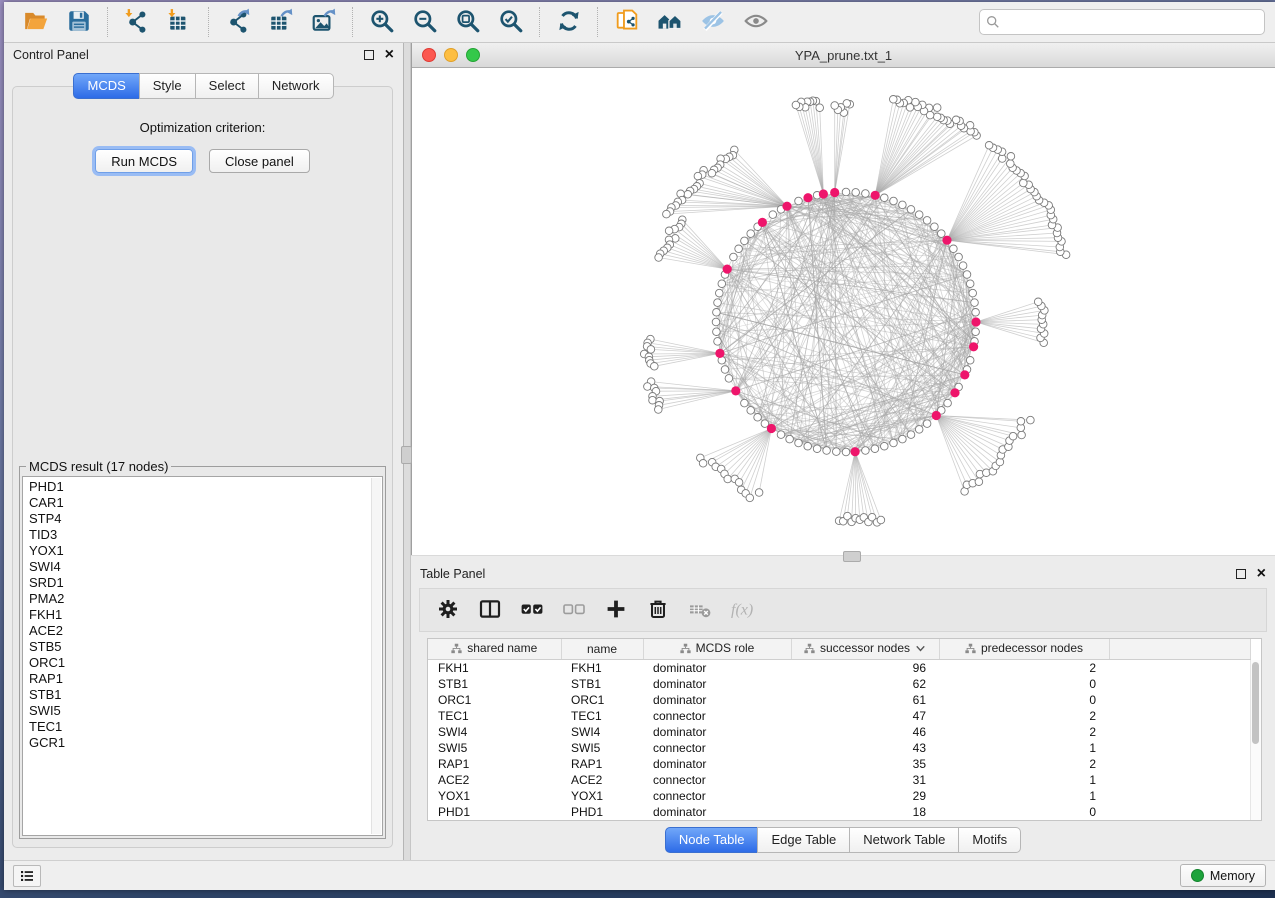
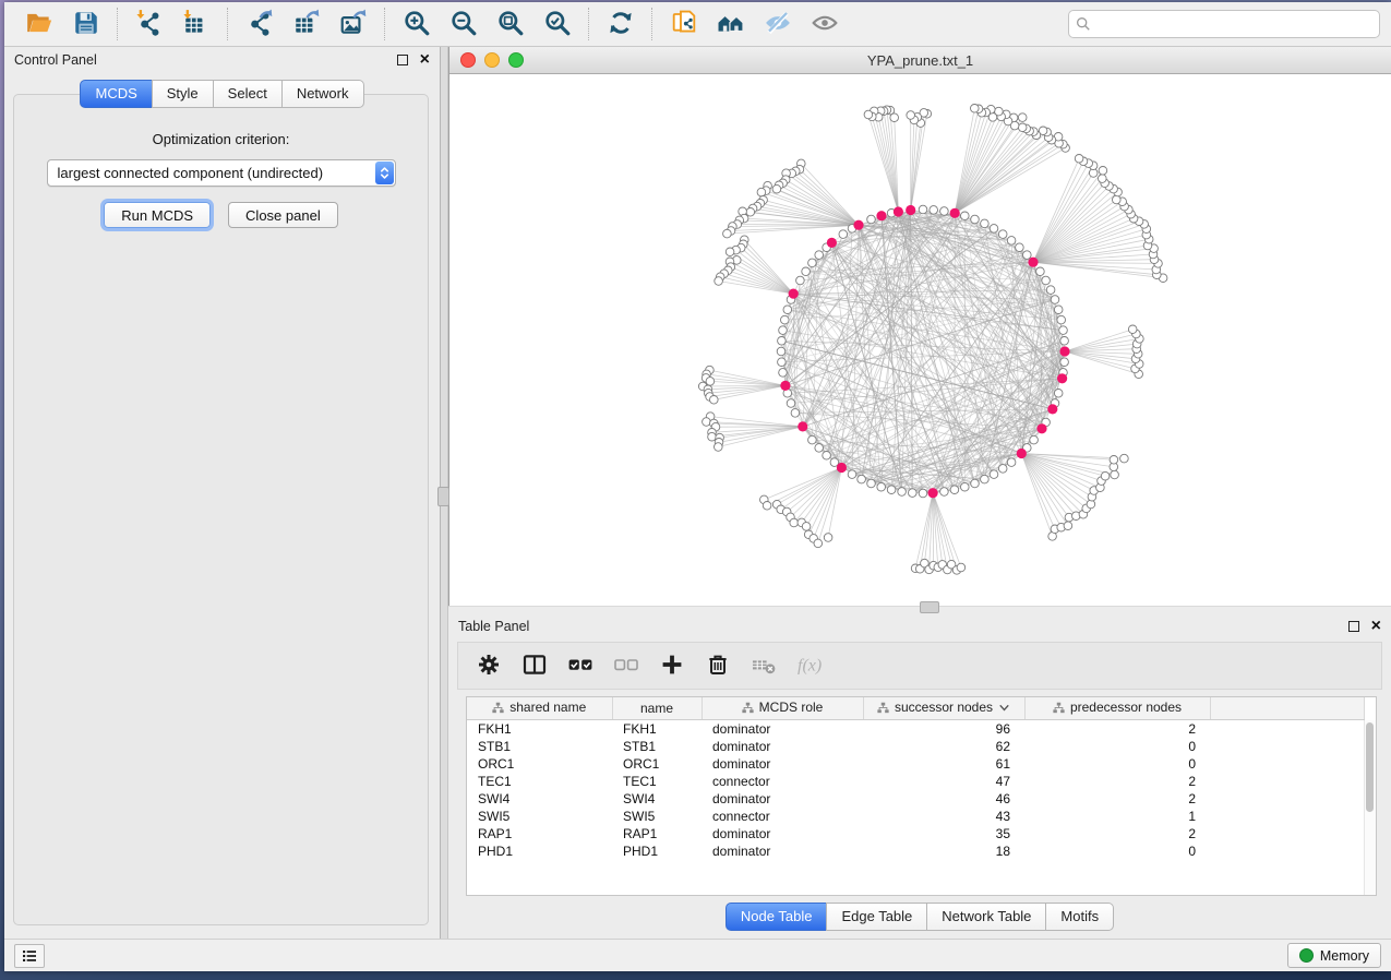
  Control Panel
  ×
  MCDS
  Style
  Select
  Network
  Optimization criterion:
+ largest connected component (undirected)
  Run MCDS
  Close panel
- MCDS result (17 nodes)
- PHD1
- CAR1
- STP4
- TID3
- YOX1
- SWI4
- SRD1
- PMA2
- FKH1
- ACE2
- STB5
- ORC1
- RAP1
- STB1
- SWI5
- TEC1
- GCR1
  YPA_prune.txt_1
  Table Panel
  ×
  f(x)
  shared name	name	MCDS role	successor nodes	predecessor nodes
  FKH1	FKH1	dominator	96	2
  STB1	STB1	dominator	62	0
  ORC1	ORC1	dominator	61	0
  TEC1	TEC1	connector	47	2
  SWI4	SWI4	dominator	46	2
  SWI5	SWI5	connector	43	1
  RAP1	RAP1	dominator	35	2
- ACE2	ACE2	connector	31	1
- YOX1	YOX1	connector	29	1
  PHD1	PHD1	dominator	18	0
  Node Table
  Edge Table
  Network Table
  Motifs
  Memory
